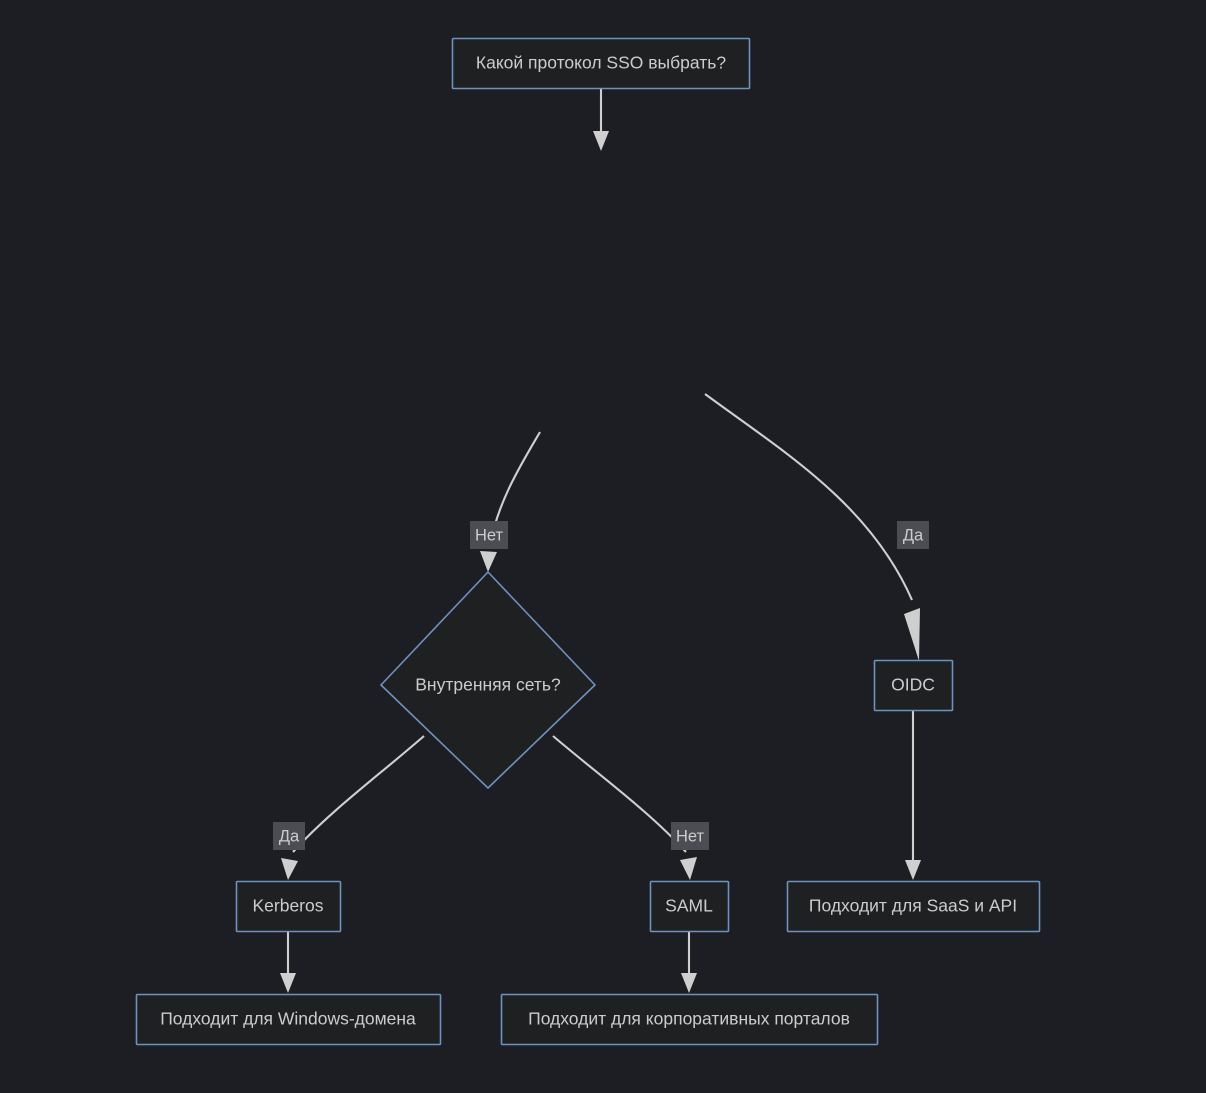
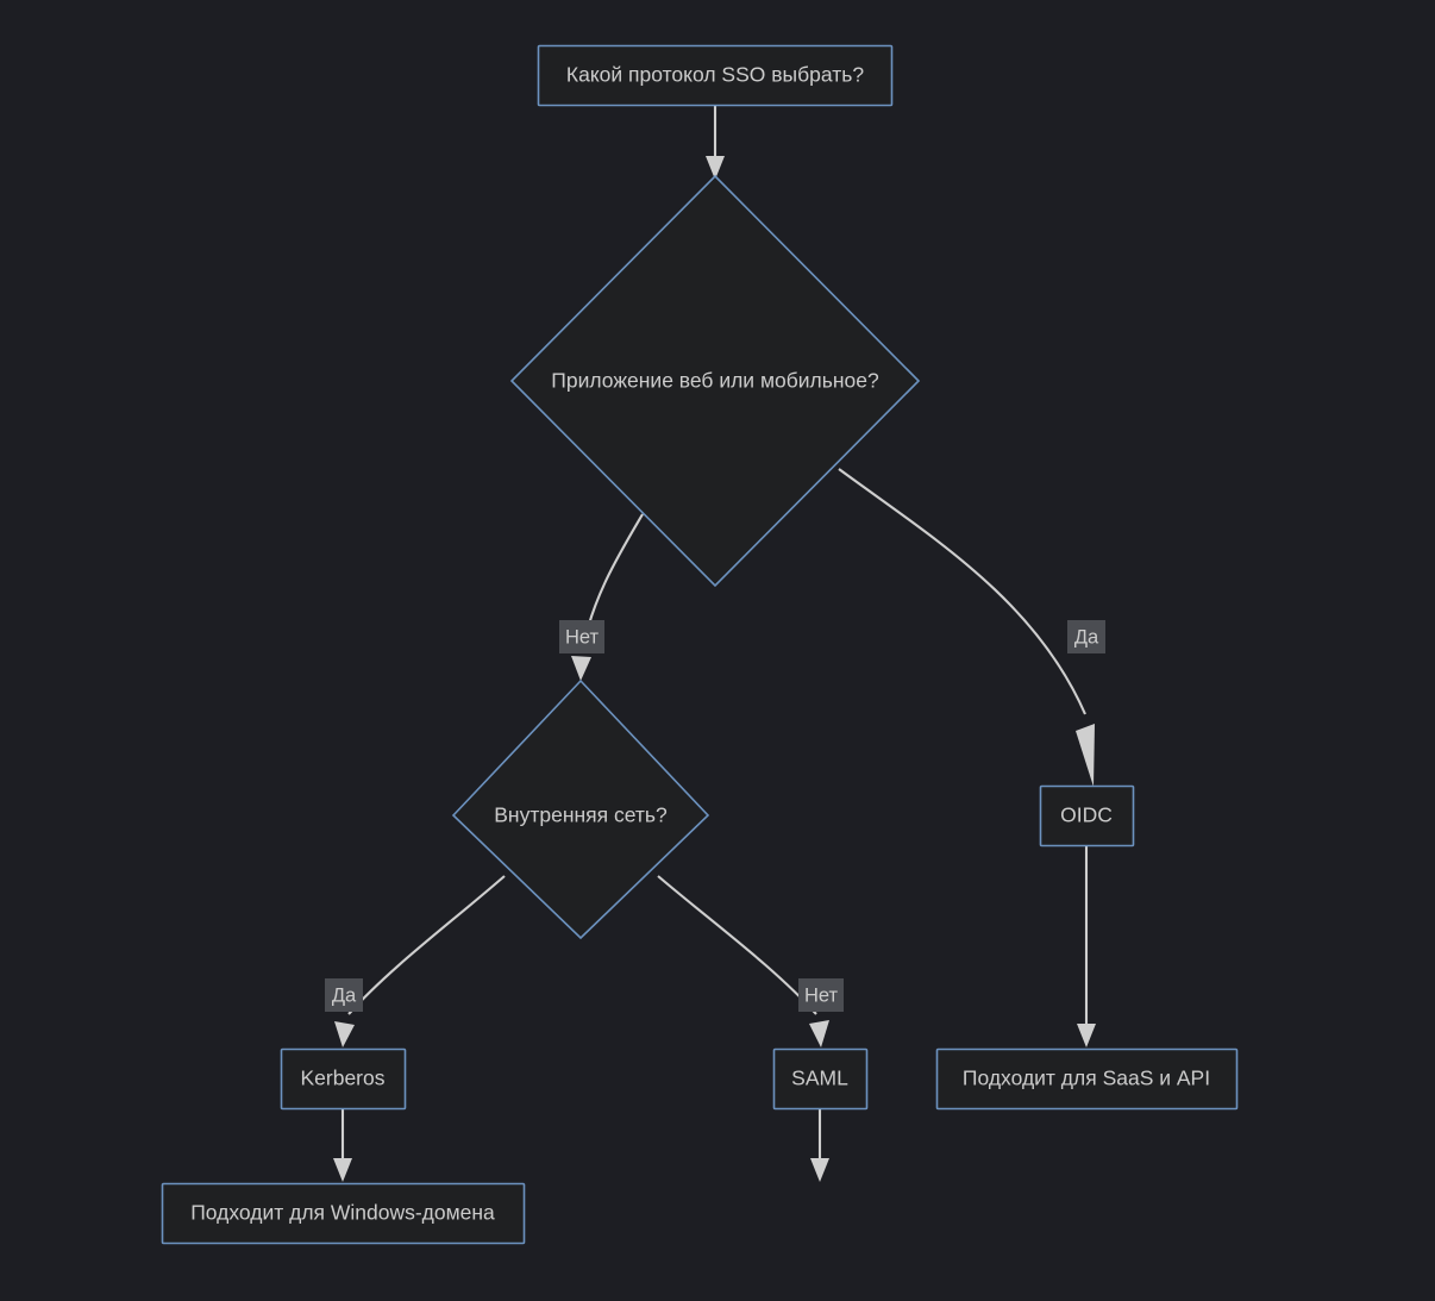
  Какой протокол SSO выбрать?
+ Приложение веб или мобильное?
  Внутренняя сеть?
  OIDC
  Kerberos
  SAML
  Подходит для SaaS и API
  Подходит для Windows-домена
- Подходит для корпоративных порталов
  Нет
  Да
  Да
  Нет
